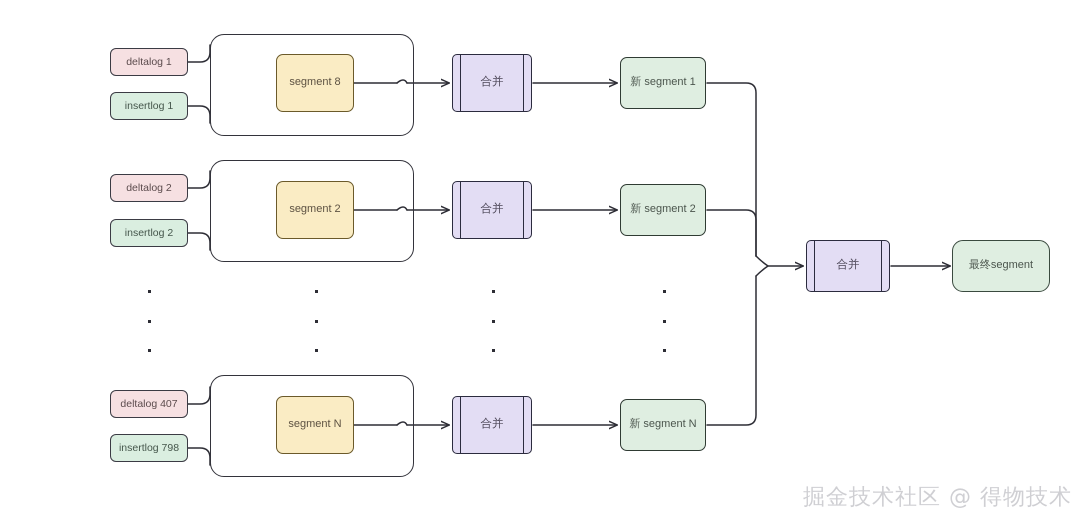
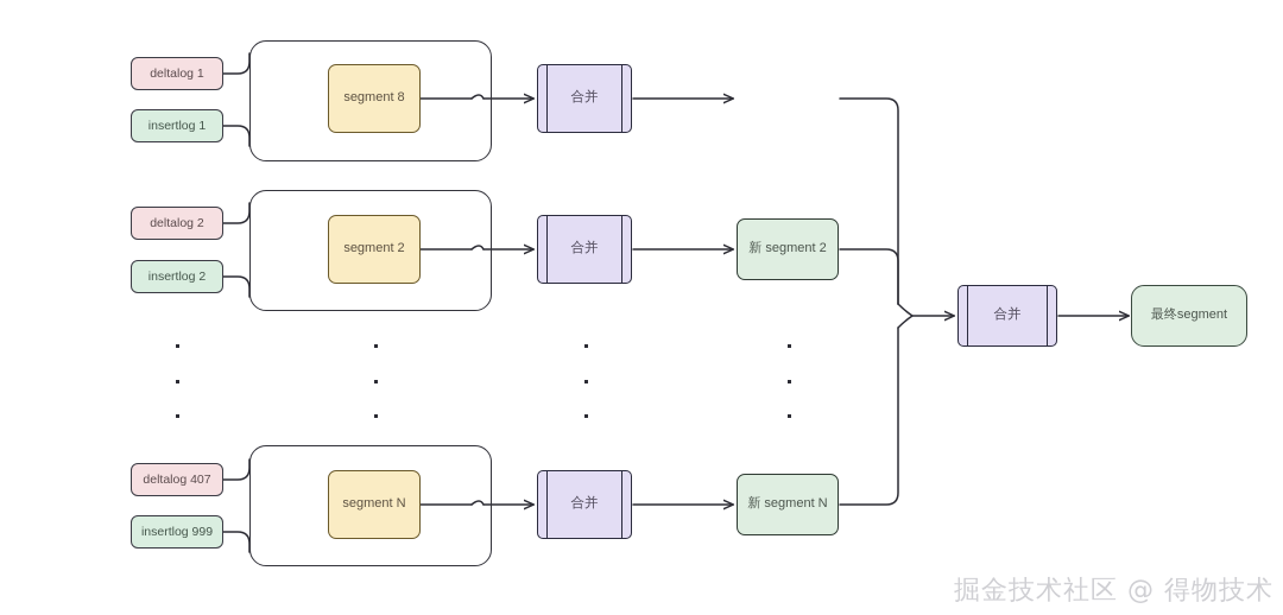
  deltalog 1
  insertlog 1
  segment 8
  合并
- 新 segment 1
  deltalog 2
  insertlog 2
  segment 2
  合并
  新 segment 2
  deltalog 407
- insertlog 798
+ insertlog 999
  segment N
  合并
  新 segment N
  合并
  最终segment
  掘金技术社区 @ 得物技术
